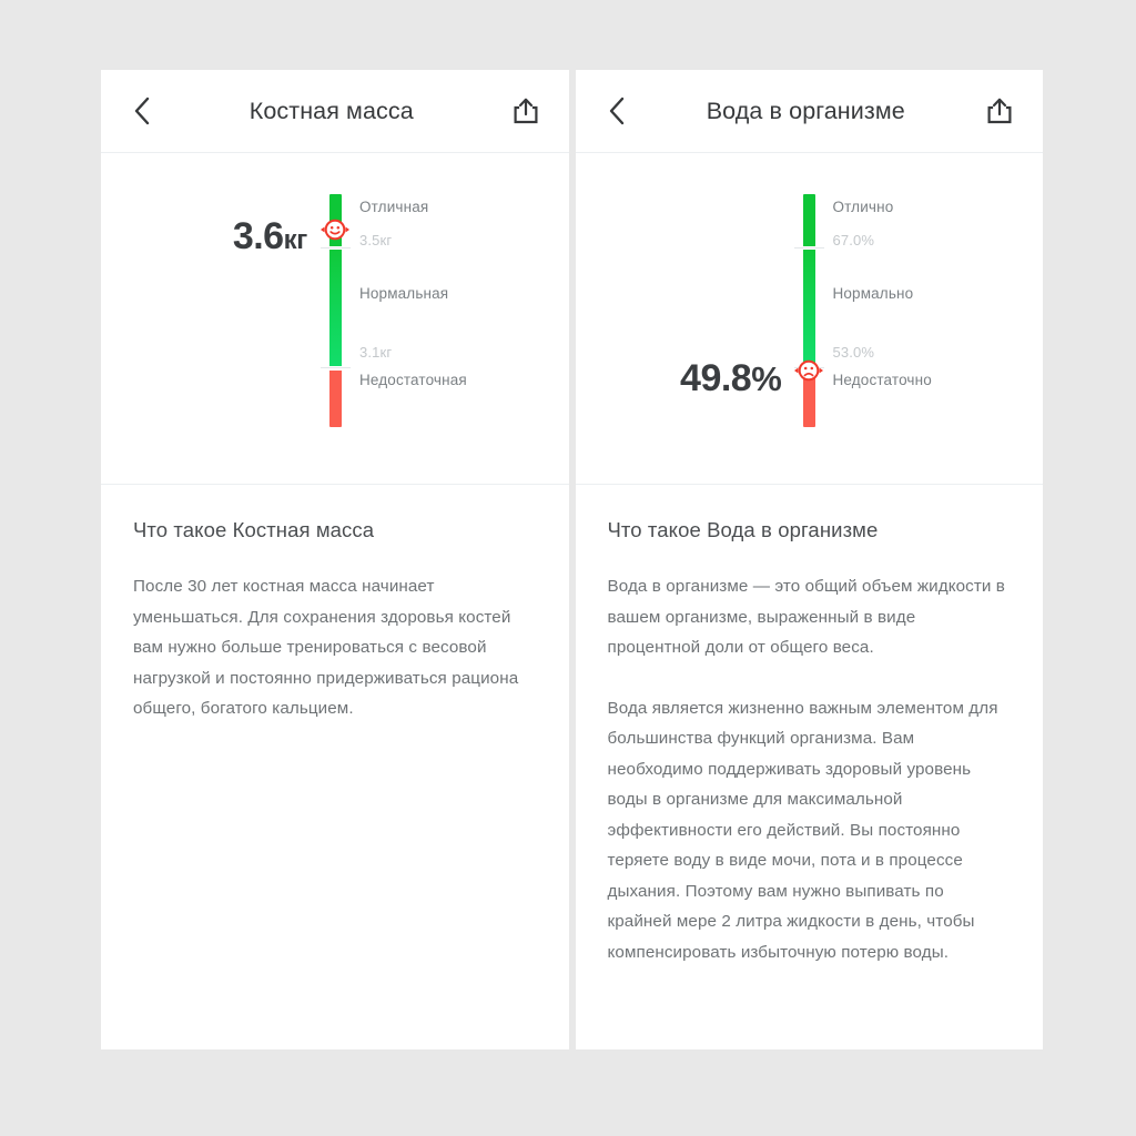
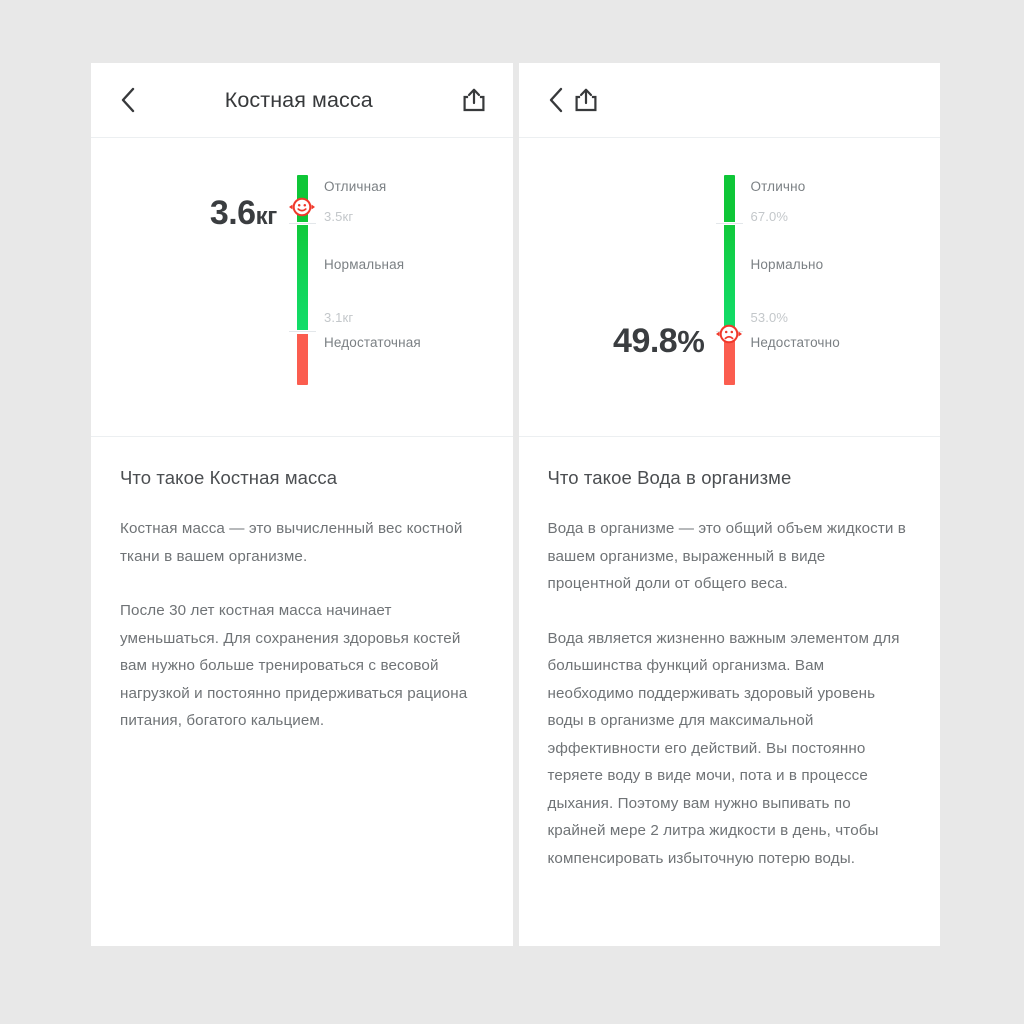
  Костная масса
  Отличная
  3.5кг
  Нормальная
  3.1кг
  Недостаточная
  3.6кг
  Что такое Костная масса
+ Костная масса — это вычисленный вес костной ткани в вашем организме.
- После 30 лет костная масса начинает уменьшаться. Для сохранения здоровья костей вам нужно больше тренироваться с весовой нагрузкой и постоянно придерживаться рациона общего, богатого кальцием.
+ После 30 лет костная масса начинает уменьшаться. Для сохранения здоровья костей вам нужно больше тренироваться с весовой нагрузкой и постоянно придерживаться рациона питания, богатого кальцием.
- Вода в организме
  Отлично
  67.0%
  Нормально
  53.0%
  Недостаточно
  49.8%
  Что такое Вода в организме
  Вода в организме — это общий объем жидкости в вашем организме, выраженный в виде процентной доли от общего веса.
  Вода является жизненно важным элементом для большинства функций организма. Вам необходимо поддерживать здоровый уровень воды в организме для максимальной эффективности его действий. Вы постоянно теряете воду в виде мочи, пота и в процессе дыхания. Поэтому вам нужно выпивать по крайней мере 2 литра жидкости в день, чтобы компенсировать избыточную потерю воды.
